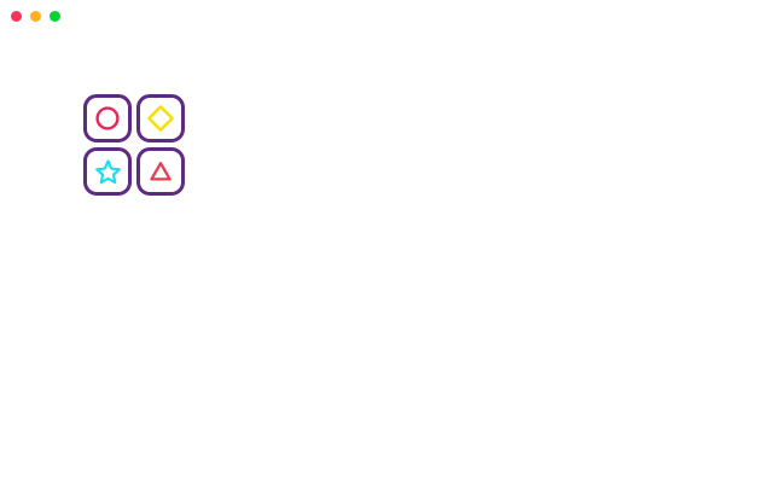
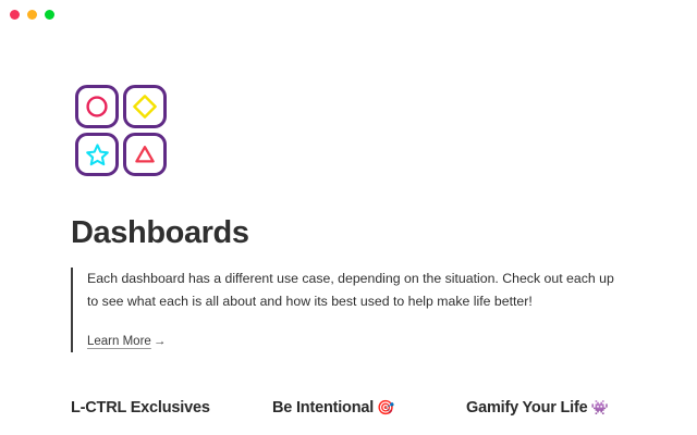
+ Dashboards
+ Each dashboard has a different use case, depending on the situation. Check out each up to see what each is all about and how its best used to help make life better!
+ Learn More →
+ L-CTRL Exclusives
+ Be Intentional 🎯
+ Gamify Your Life 👾
